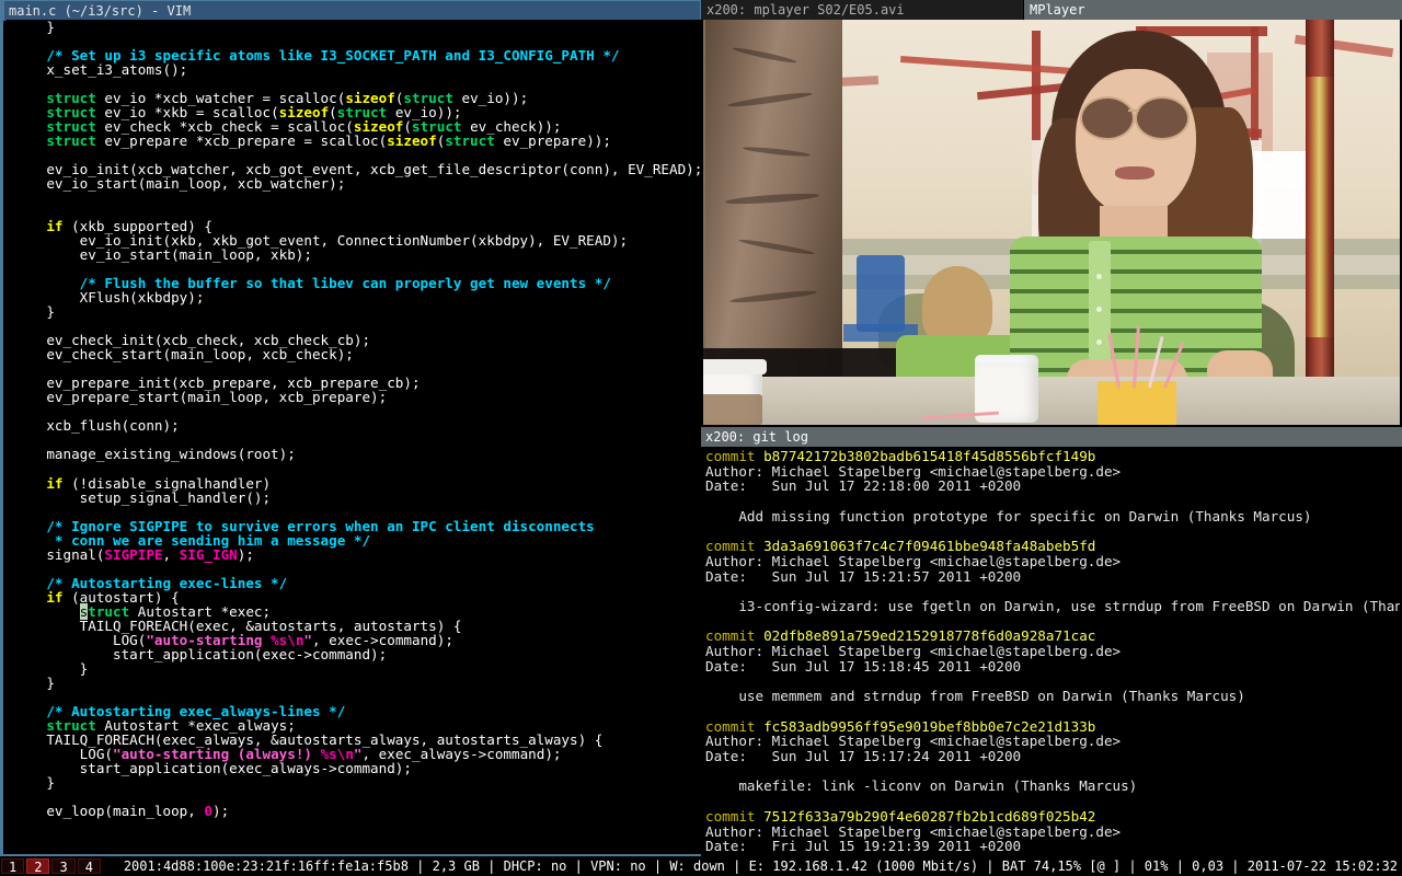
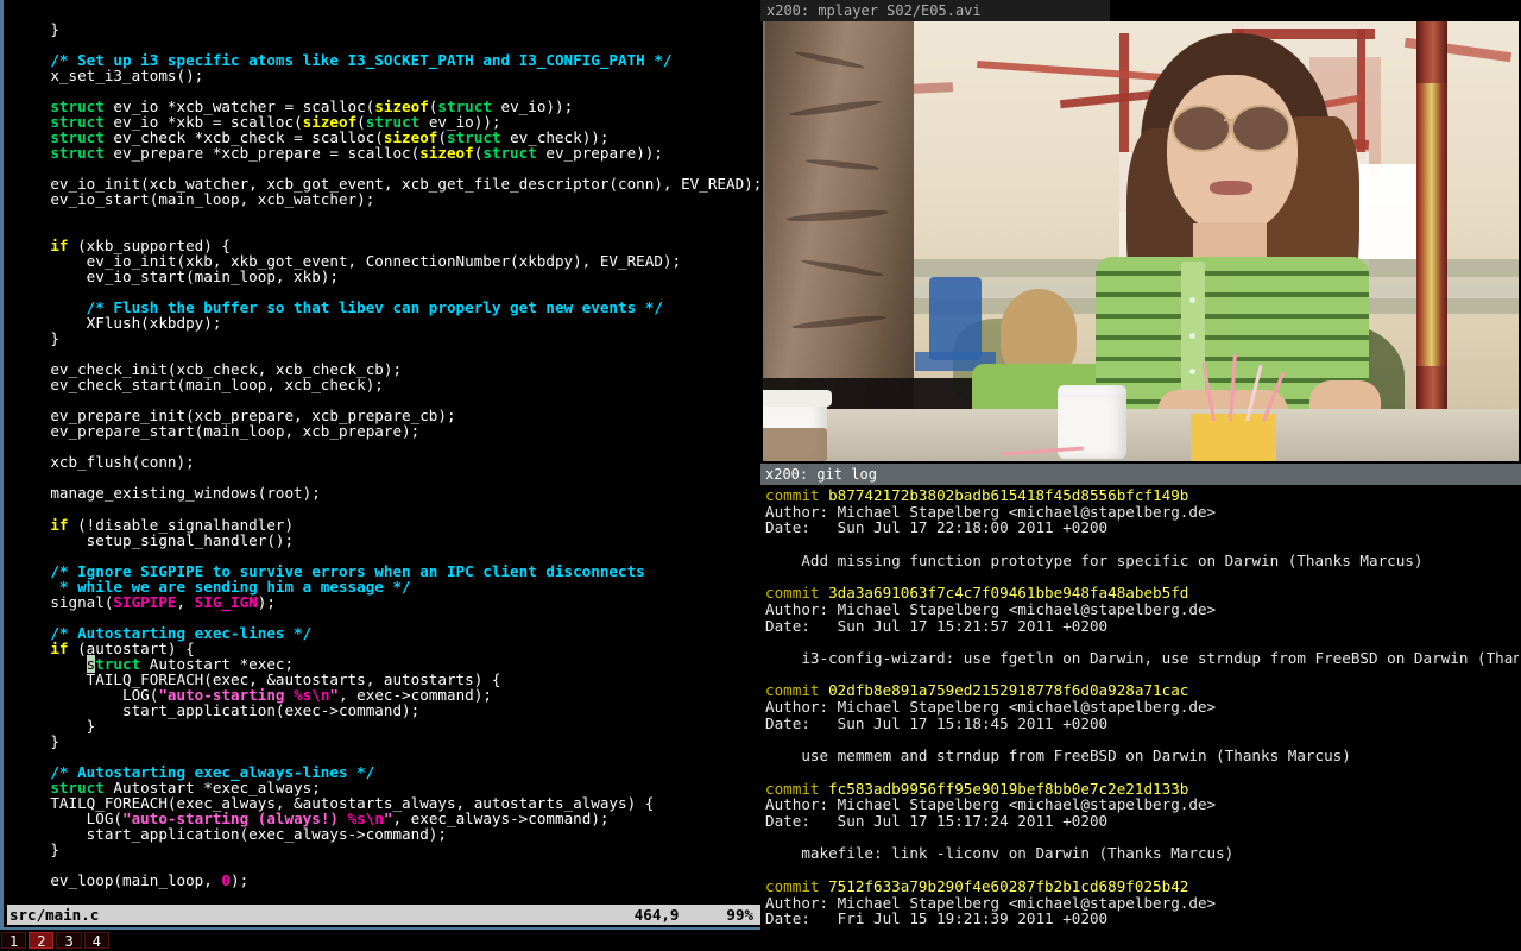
- main.c (~/i3/src) - VIM
- } /* Set up i3 specific atoms like I3_SOCKET_PATH and I3_CONFIG_PATH */ x_set_i3_atoms(); struct ev_io *xcb_watcher = scalloc(sizeof(struct ev_io)); struct ev_io *xkb = scalloc(sizeof(struct ev_io)); struct ev_check *xcb_check = scalloc(sizeof(struct ev_check)); struct ev_prepare *xcb_prepare = scalloc(sizeof(struct ev_prepare)); ev_io_init(xcb_watcher, xcb_got_event, xcb_get_file_descriptor(conn), EV_READ); ev_io_start(main_loop, xcb_watcher); if (xkb_supported) { ev_io_init(xkb, xkb_got_event, ConnectionNumber(xkbdpy), EV_READ); ev_io_start(main_loop, xkb); /* Flush the buffer so that libev can properly get new events */ XFlush(xkbdpy); } ev_check_init(xcb_check, xcb_check_cb); ev_check_start(main_loop, xcb_check); ev_prepare_init(xcb_prepare, xcb_prepare_cb); ev_prepare_start(main_loop, xcb_prepare); xcb_flush(conn); manage_existing_windows(root); if (!disable_signalhandler) setup_signal_handler(); /* Ignore SIGPIPE to survive errors when an IPC client disconnects * conn we are sending him a message */ signal(SIGPIPE, SIG_IGN); /* Autostarting exec-lines */ if (autostart) { struct Autostart *exec; TAILQ_FOREACH(exec, &autostarts, autostarts) { LOG("auto-starting %s\n", exec->command); start_application(exec->command); } } /* Autostarting exec_always-lines */ struct Autostart *exec_always; TAILQ_FOREACH(exec_always, &autostarts_always, autostarts_always) { LOG("auto-starting (always!) %s\n", exec_always->command); start_application(exec_always->command); } ev_loop(main_loop, 0);
+ } /* Set up i3 specific atoms like I3_SOCKET_PATH and I3_CONFIG_PATH */ x_set_i3_atoms(); struct ev_io *xcb_watcher = scalloc(sizeof(struct ev_io)); struct ev_io *xkb = scalloc(sizeof(struct ev_io)); struct ev_check *xcb_check = scalloc(sizeof(struct ev_check)); struct ev_prepare *xcb_prepare = scalloc(sizeof(struct ev_prepare)); ev_io_init(xcb_watcher, xcb_got_event, xcb_get_file_descriptor(conn), EV_READ); ev_io_start(main_loop, xcb_watcher); if (xkb_supported) { ev_io_init(xkb, xkb_got_event, ConnectionNumber(xkbdpy), EV_READ); ev_io_start(main_loop, xkb); /* Flush the buffer so that libev can properly get new events */ XFlush(xkbdpy); } ev_check_init(xcb_check, xcb_check_cb); ev_check_start(main_loop, xcb_check); ev_prepare_init(xcb_prepare, xcb_prepare_cb); ev_prepare_start(main_loop, xcb_prepare); xcb_flush(conn); manage_existing_windows(root); if (!disable_signalhandler) setup_signal_handler(); /* Ignore SIGPIPE to survive errors when an IPC client disconnects * while we are sending him a message */ signal(SIGPIPE, SIG_IGN); /* Autostarting exec-lines */ if (autostart) { struct Autostart *exec; TAILQ_FOREACH(exec, &autostarts, autostarts) { LOG("auto-starting %s\n", exec->command); start_application(exec->command); } } /* Autostarting exec_always-lines */ struct Autostart *exec_always; TAILQ_FOREACH(exec_always, &autostarts_always, autostarts_always) { LOG("auto-starting (always!) %s\n", exec_always->command); start_application(exec_always->command); } ev_loop(main_loop, 0);
+ src/main.c
+ 464,9
+ 99%
  x200: mplayer S02/E05.avi
- MPlayer
  x200: git log
  commit b87742172b3802badb615418f45d8556bfcf149b Author: Michael Stapelberg <michael@stapelberg.de> Date: Sun Jul 17 22:18:00 2011 +0200 Add missing function prototype for specific on Darwin (Thanks Marcus) commit 3da3a691063f7c4c7f09461bbe948fa48abeb5fd Author: Michael Stapelberg <michael@stapelberg.de> Date: Sun Jul 17 15:21:57 2011 +0200 i3-config-wizard: use fgetln on Darwin, use strndup from FreeBSD on Darwin (Than commit 02dfb8e891a759ed2152918778f6d0a928a71cac Author: Michael Stapelberg <michael@stapelberg.de> Date: Sun Jul 17 15:18:45 2011 +0200 use memmem and strndup from FreeBSD on Darwin (Thanks Marcus) commit fc583adb9956ff95e9019bef8bb0e7c2e21d133b Author: Michael Stapelberg <michael@stapelberg.de> Date: Sun Jul 17 15:17:24 2011 +0200 makefile: link -liconv on Darwin (Thanks Marcus) commit 7512f633a79b290f4e60287fb2b1cd689f025b42 Author: Michael Stapelberg <michael@stapelberg.de> Date: Fri Jul 15 19:21:39 2011 +0200
  1
  2
  3
  4
- 2001:4d88:100e:23:21f:16ff:fe1a:f5b8 | 2,3 GB | DHCP: no | VPN: no | W: down | E: 192.168.1.42 (1000 Mbit/s) | BAT 74,15% [@ ] | 01% | 0,03 | 2011-07-22 15:02:32
